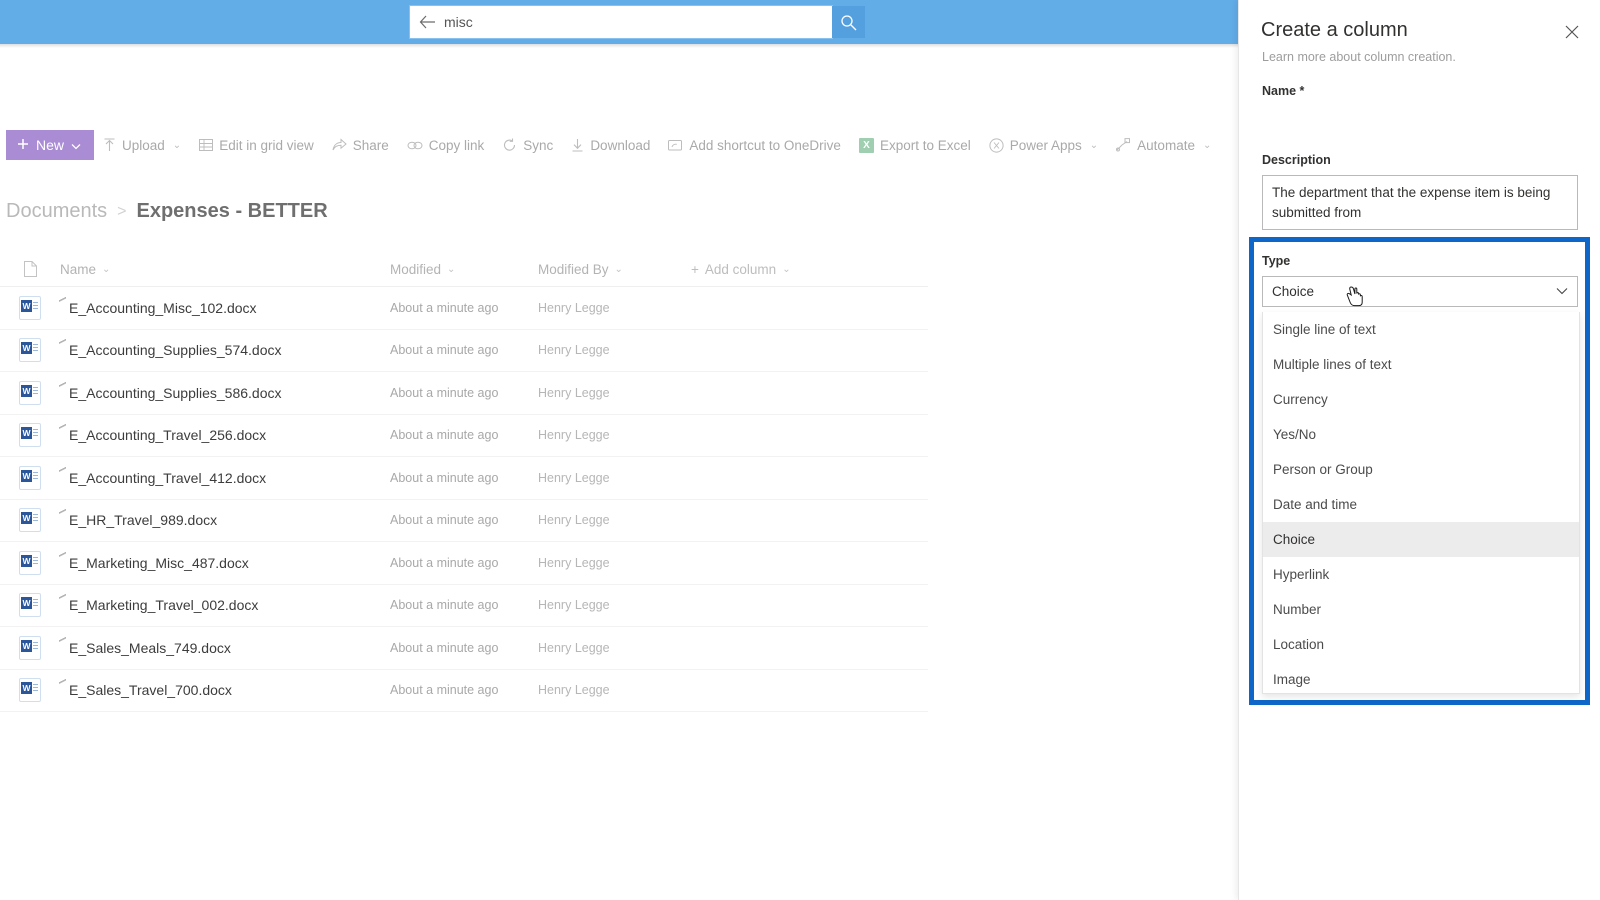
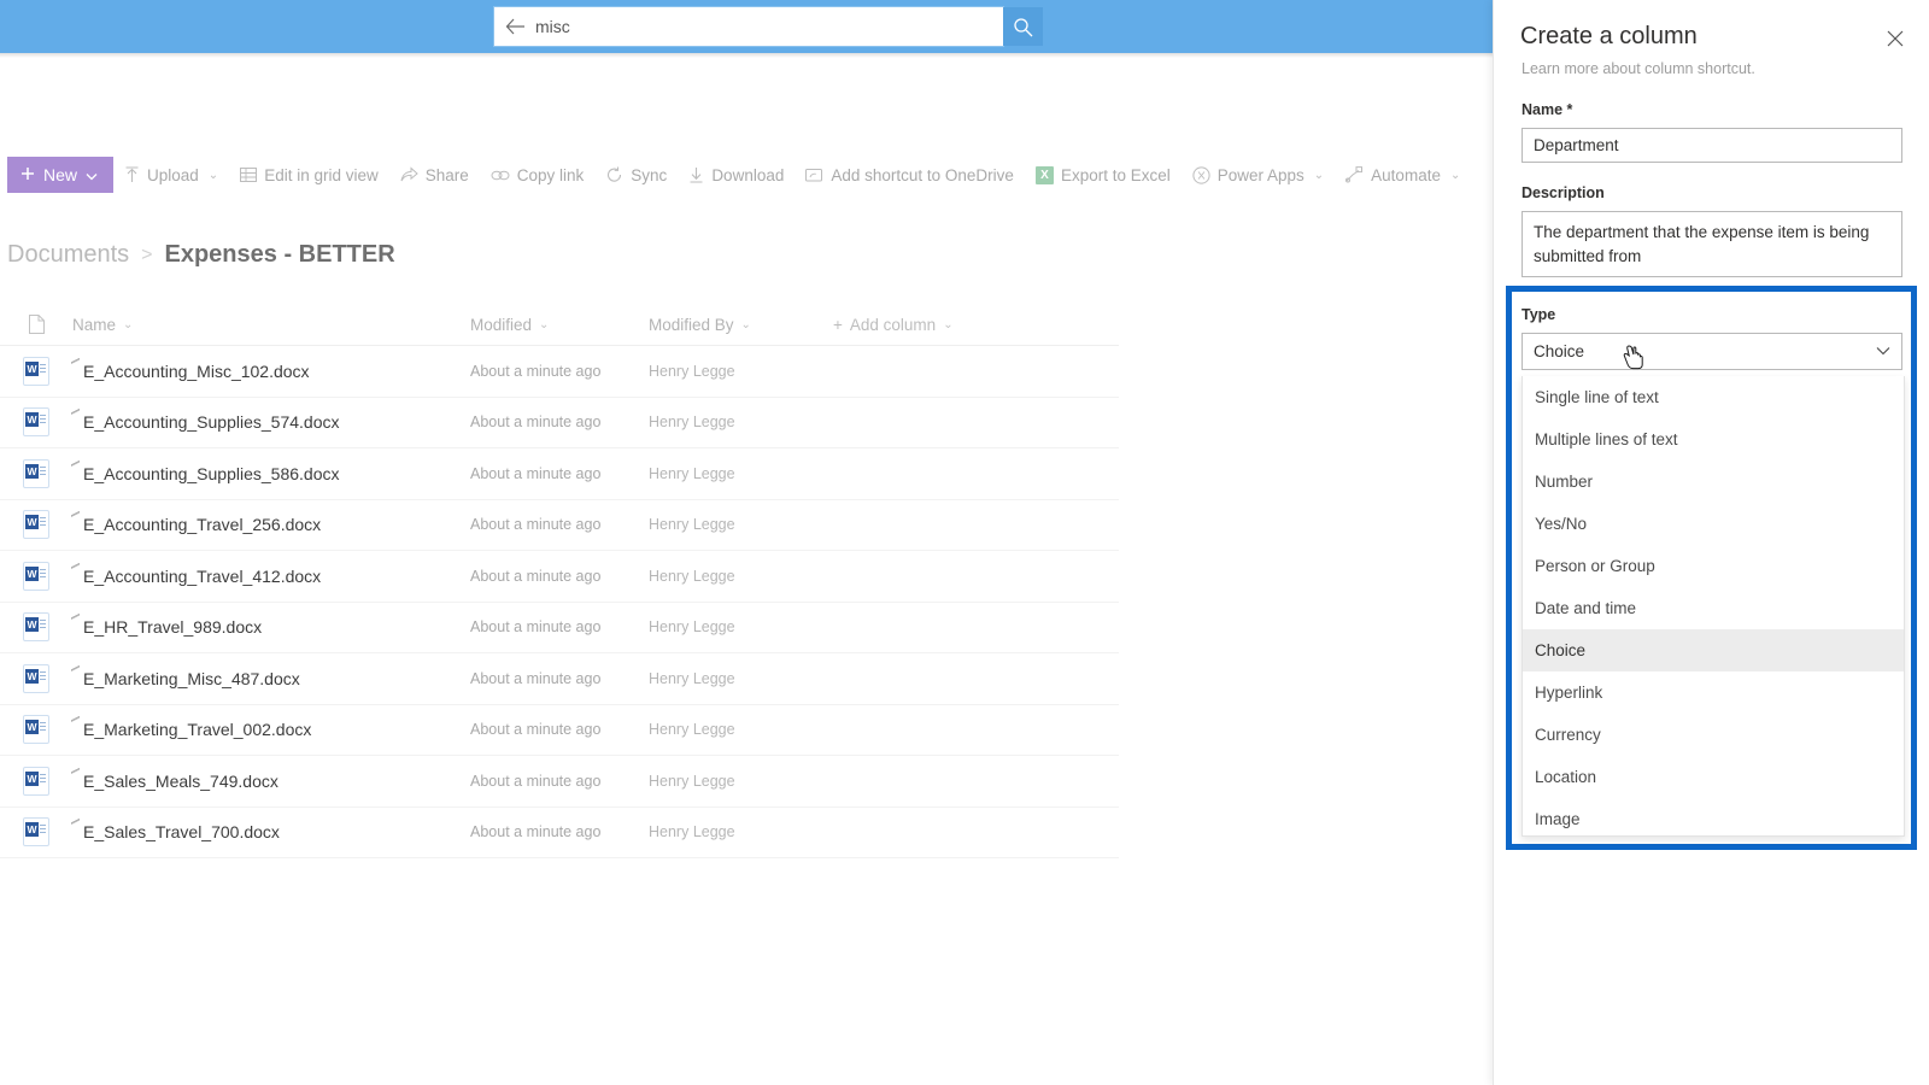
  misc
  New
  Upload
  ⌄
  Edit in grid view
  Share
  Copy link
  Sync
  Download
  Add shortcut to OneDrive
  X
  Export to Excel
  Power Apps
  ⌄
  Automate
  ⌄
  Documents
  >
  Expenses - BETTER
  Name
  ⌄
  Modified
  ⌄
  Modified By
  ⌄
  +
  Add column
  ⌄
  E_Accounting_Misc_102.docx
  About a minute ago
  Henry Legge
  E_Accounting_Supplies_574.docx
  About a minute ago
  Henry Legge
  E_Accounting_Supplies_586.docx
  About a minute ago
  Henry Legge
  E_Accounting_Travel_256.docx
  About a minute ago
  Henry Legge
  E_Accounting_Travel_412.docx
  About a minute ago
  Henry Legge
  E_HR_Travel_989.docx
  About a minute ago
  Henry Legge
  E_Marketing_Misc_487.docx
  About a minute ago
  Henry Legge
  E_Marketing_Travel_002.docx
  About a minute ago
  Henry Legge
  E_Sales_Meals_749.docx
  About a minute ago
  Henry Legge
  E_Sales_Travel_700.docx
  About a minute ago
  Henry Legge
  Create a column
- Learn more about column creation.
+ Learn more about column shortcut.
  Name *
+ Department
  Description
  Type
  Choice
  Single line of text
  Multiple lines of text
- Currency
+ Number
  Yes/No
  Person or Group
  Date and time
  Choice
  Hyperlink
- Number
+ Currency
  Location
  Image
